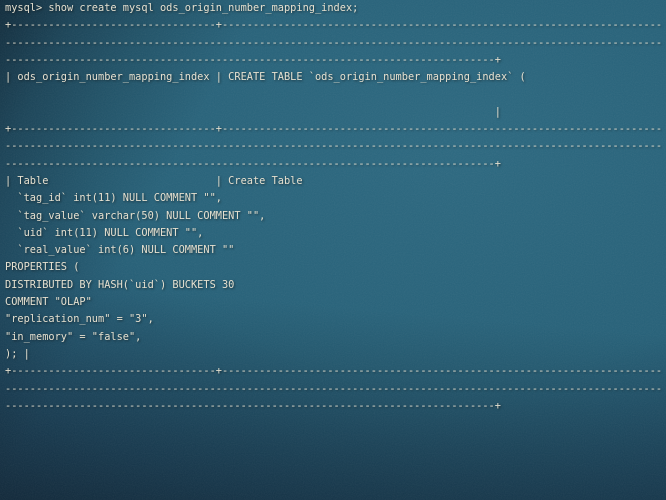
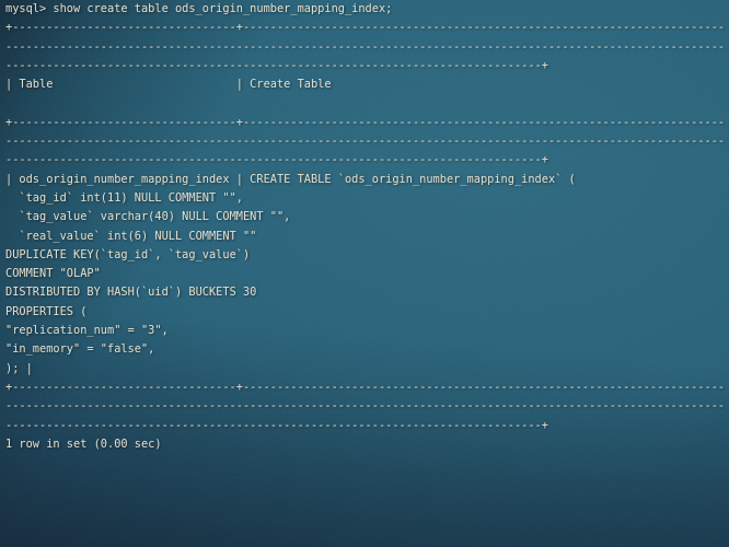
- mysql> show create mysql ods_origin_number_mapping_index;
+ mysql> show create table ods_origin_number_mapping_index;
  +---------------------------------+-----------------------------------------------------------------------
  ----------------------------------------------------------------------------------------------------------
  -------------------------------------------------------------------------------+
- | ods_origin_number_mapping_index | CREATE TABLE `ods_origin_number_mapping_index` (
+ | Table | Create Table
- |
  +---------------------------------+-----------------------------------------------------------------------
  ----------------------------------------------------------------------------------------------------------
  -------------------------------------------------------------------------------+
- | Table | Create Table
+ | ods_origin_number_mapping_index | CREATE TABLE `ods_origin_number_mapping_index` (
  `tag_id` int(11) NULL COMMENT "",
- `tag_value` varchar(50) NULL COMMENT "",
+ `tag_value` varchar(40) NULL COMMENT "",
- `uid` int(11) NULL COMMENT "",
  `real_value` int(6) NULL COMMENT ""
+ DUPLICATE KEY(`tag_id`, `tag_value`)
- PROPERTIES (
+ COMMENT "OLAP"
  DISTRIBUTED BY HASH(`uid`) BUCKETS 30
- COMMENT "OLAP"
+ PROPERTIES (
  "replication_num" = "3",
  "in_memory" = "false",
  ); |
  +---------------------------------+-----------------------------------------------------------------------
  ----------------------------------------------------------------------------------------------------------
  -------------------------------------------------------------------------------+
+ 1 row in set (0.00 sec)
